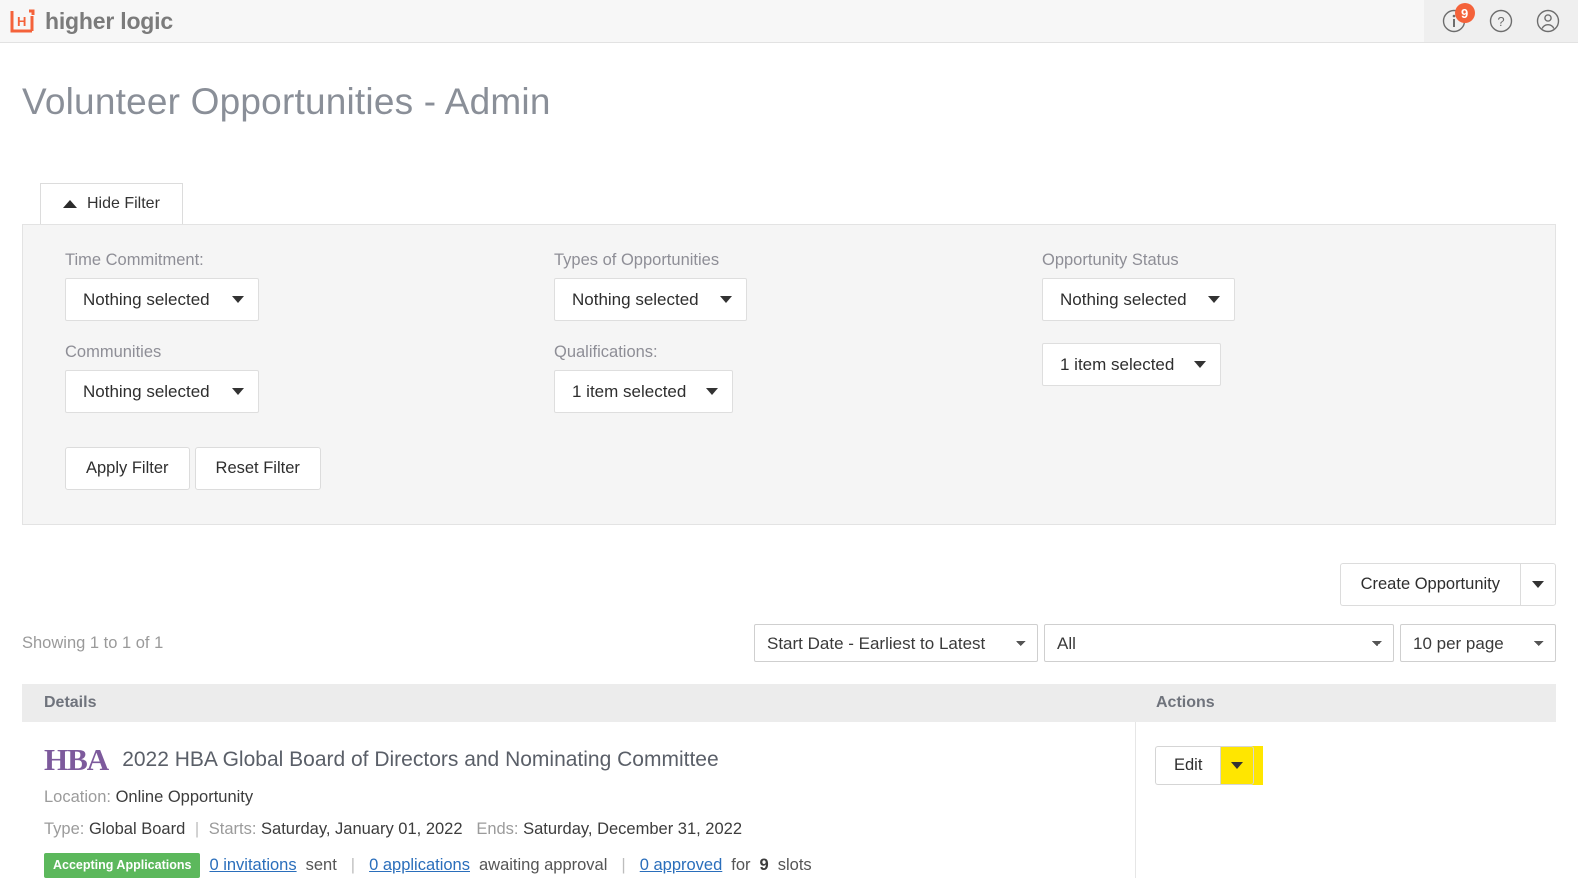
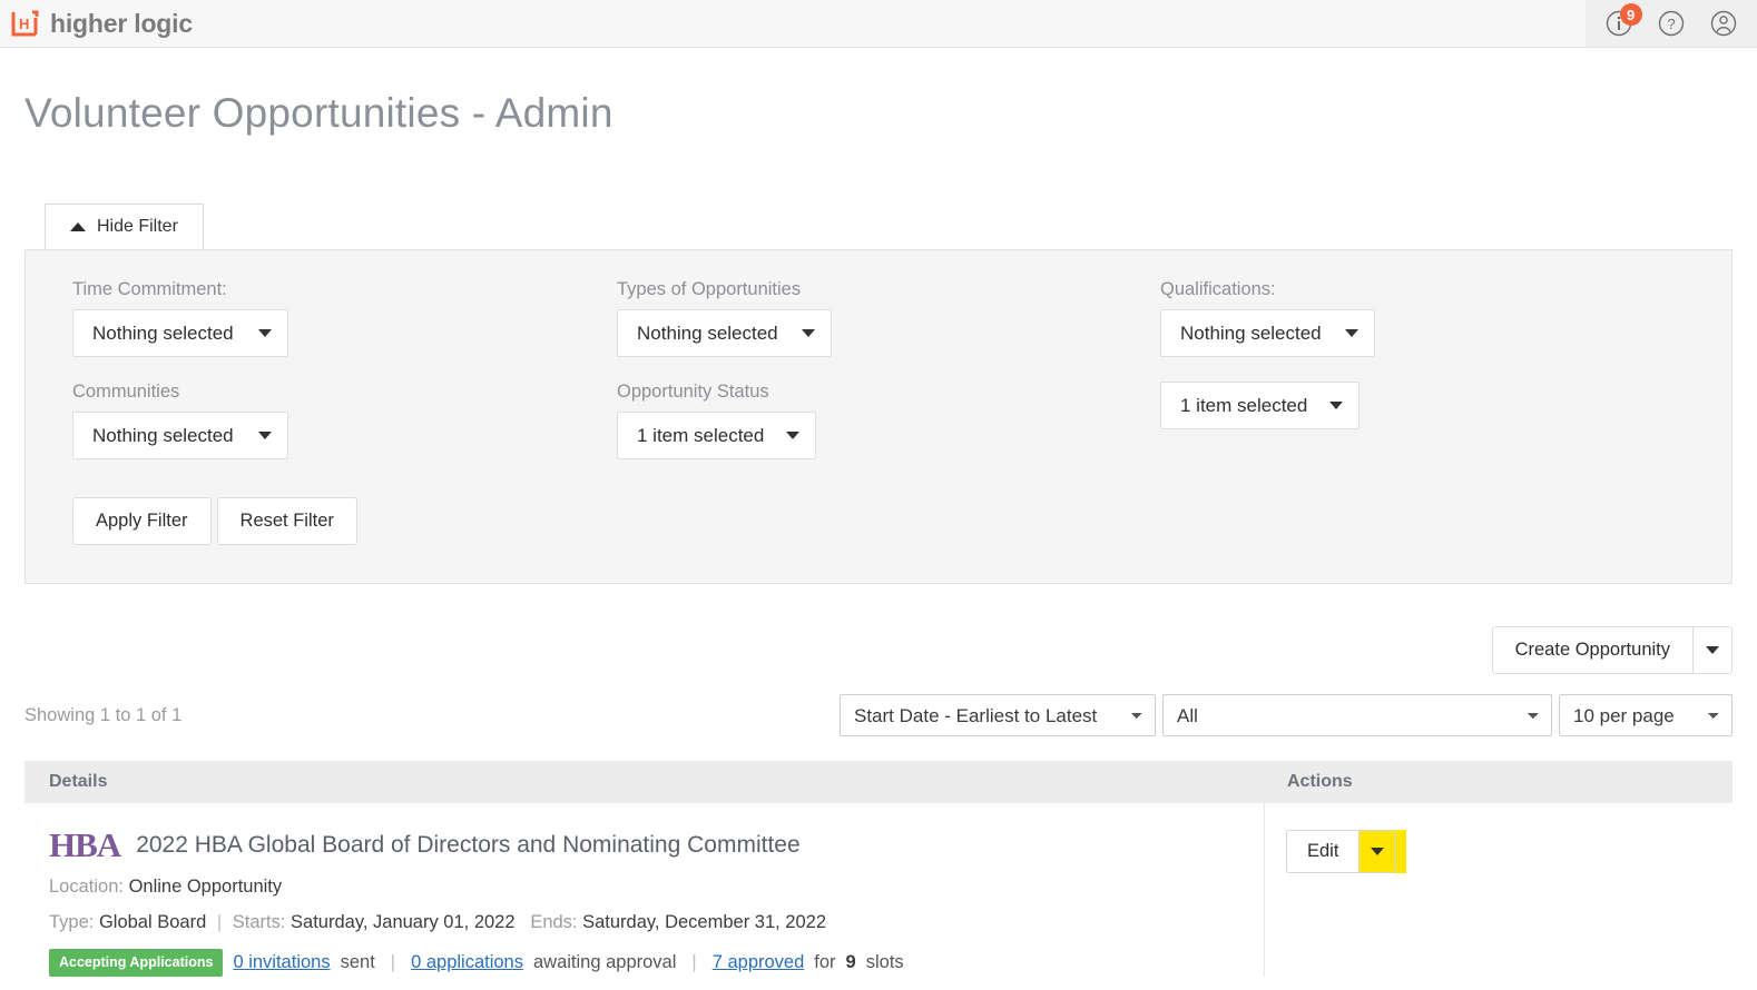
  H
  higher logic
  9
  ?
  Volunteer Opportunities - Admin
  Hide Filter
  Time Commitment:
  Nothing selected
  Types of Opportunities
  Nothing selected
- Opportunity Status
+ Qualifications:
  Nothing selected
  Communities
  Nothing selected
- Qualifications:
+ Opportunity Status
  1 item selected
  1 item selected
  Apply Filter
  Reset Filter
  Create Opportunity
  Showing 1 to 1 of 1
  Start Date - Earliest to Latest
  All
  10 per page
  Details
  Actions
  HBA
  2022 HBA Global Board of Directors and Nominating Committee
  Location: Online Opportunity
  Type: Global Board | Starts: Saturday, January 01, 2022 Ends: Saturday, December 31, 2022
  Accepting Applications
  0 invitations
  sent
  |
  0 applications
  awaiting approval
  |
- 0 approved
+ 7 approved
  for
  9
  slots
  Edit
